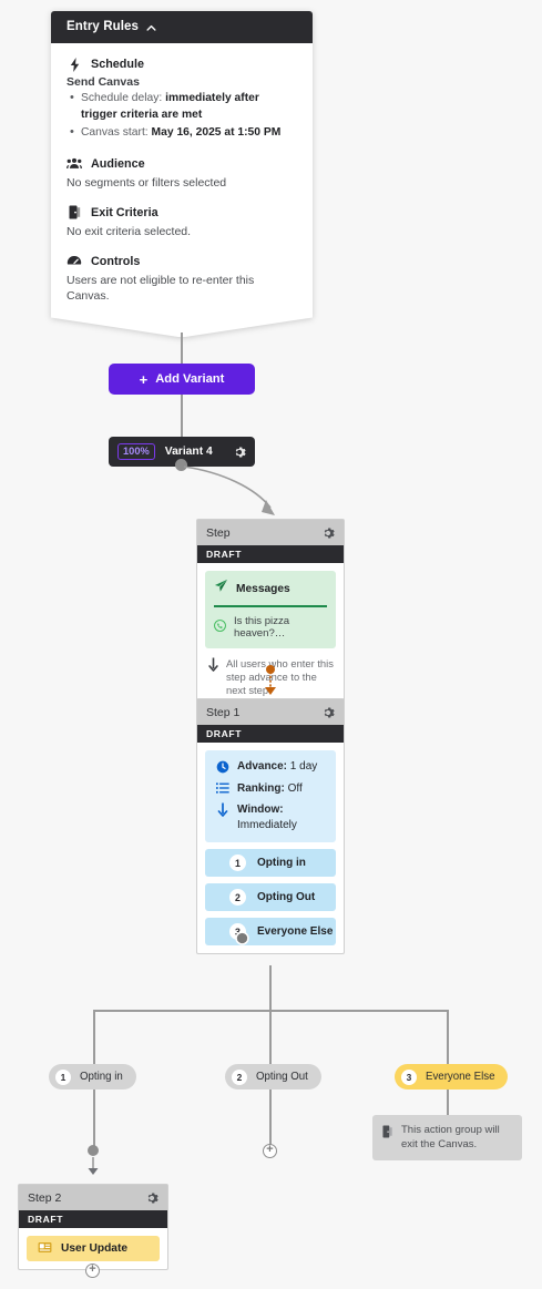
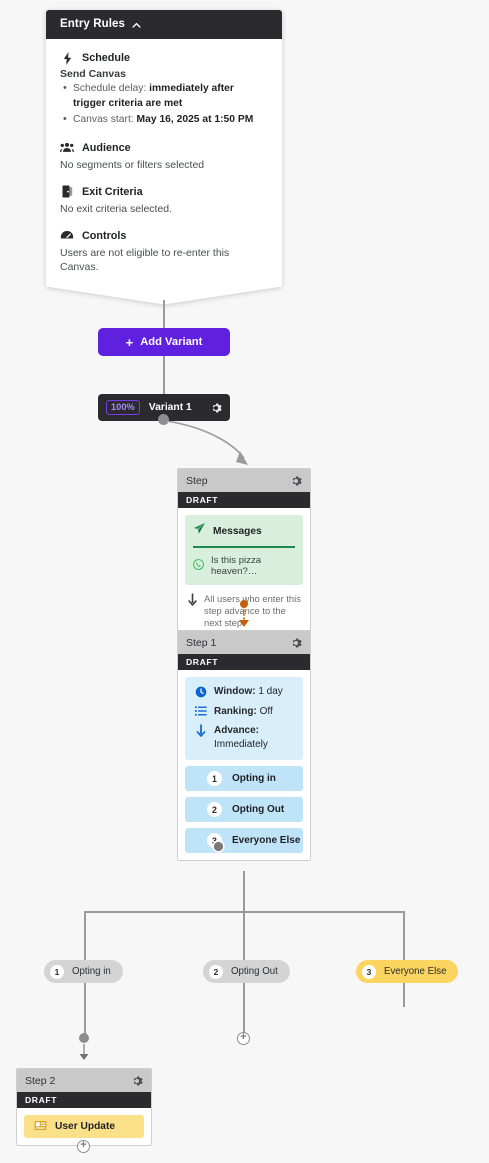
  Entry Rules
  Schedule
  Send Canvas
  Schedule delay: immediately after trigger criteria are met
  Canvas start: May 16, 2025 at 1:50 PM
  Audience
  No segments or filters selected
  Exit Criteria
  No exit criteria selected.
  Controls
  Users are not eligible to re-enter this Canvas.
  +
  Add Variant
  100%
- Variant 4
+ Variant 1
  Step
  DRAFT
  Messages
  Is this pizza heaven?…
  All users who enter this step advance to the next step
  Step 1
  DRAFT
- Advance: 1 day
+ Window: 1 day
  Ranking: Off
- Window:
+ Advance:
  Immediately
  1
  Opting in
  2
  Opting Out
  3
  Everyone Else
  1
  Opting in
  2
  Opting Out
  3
  Everyone Else
  +
- This action group will exit the Canvas.
  Step 2
  DRAFT
  User Update
  +
